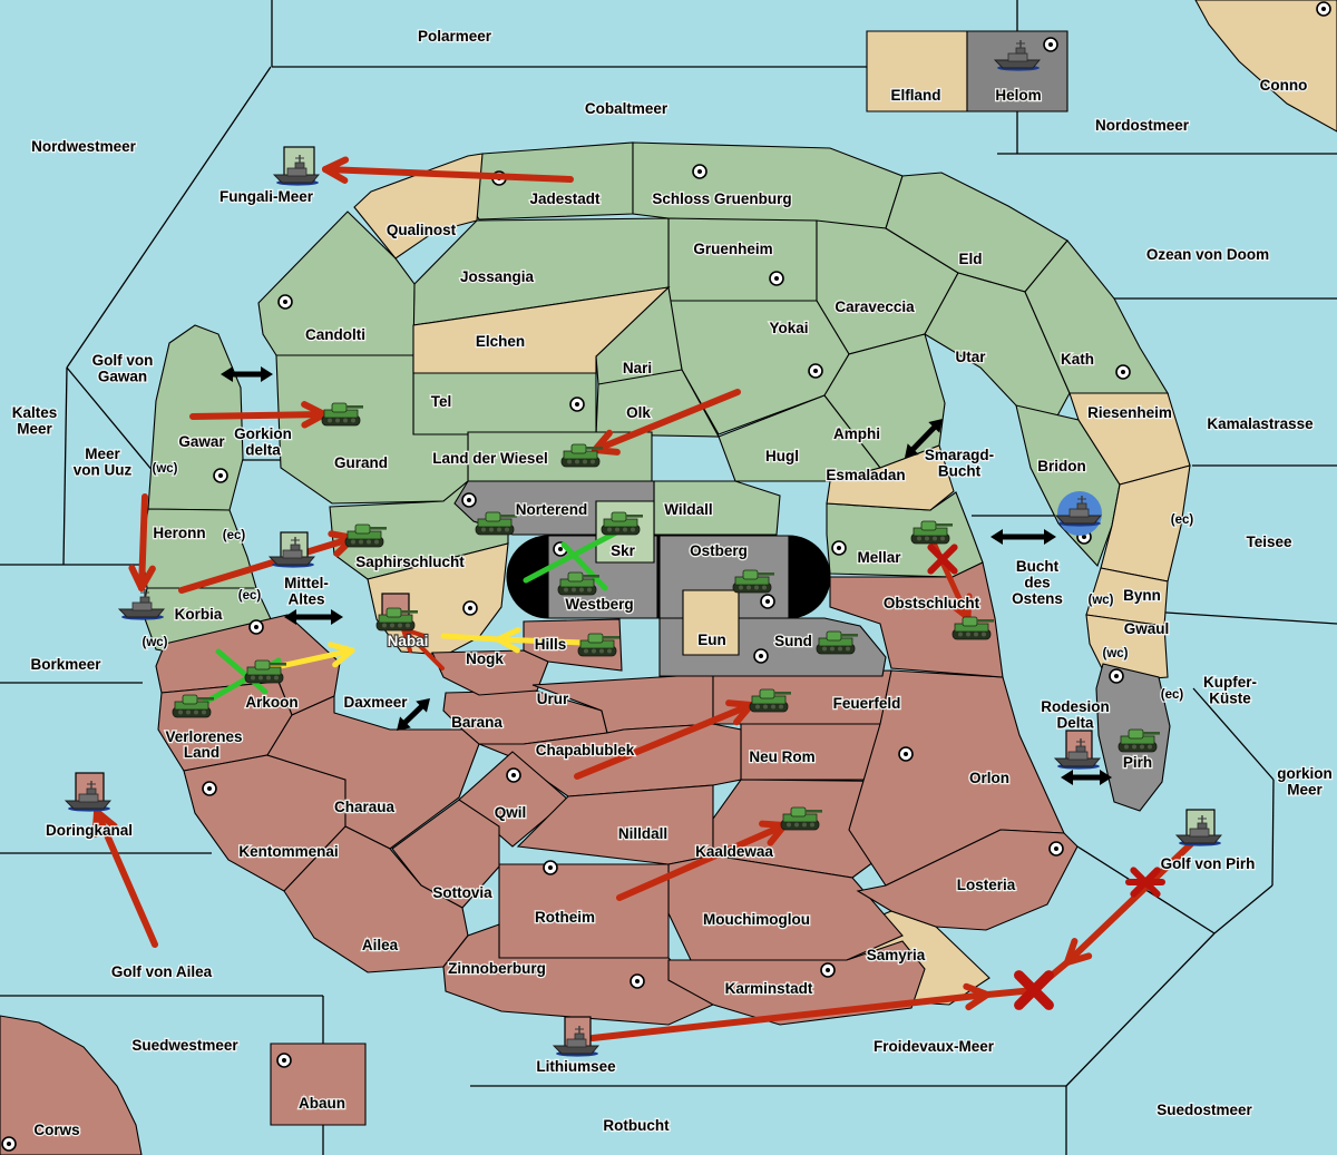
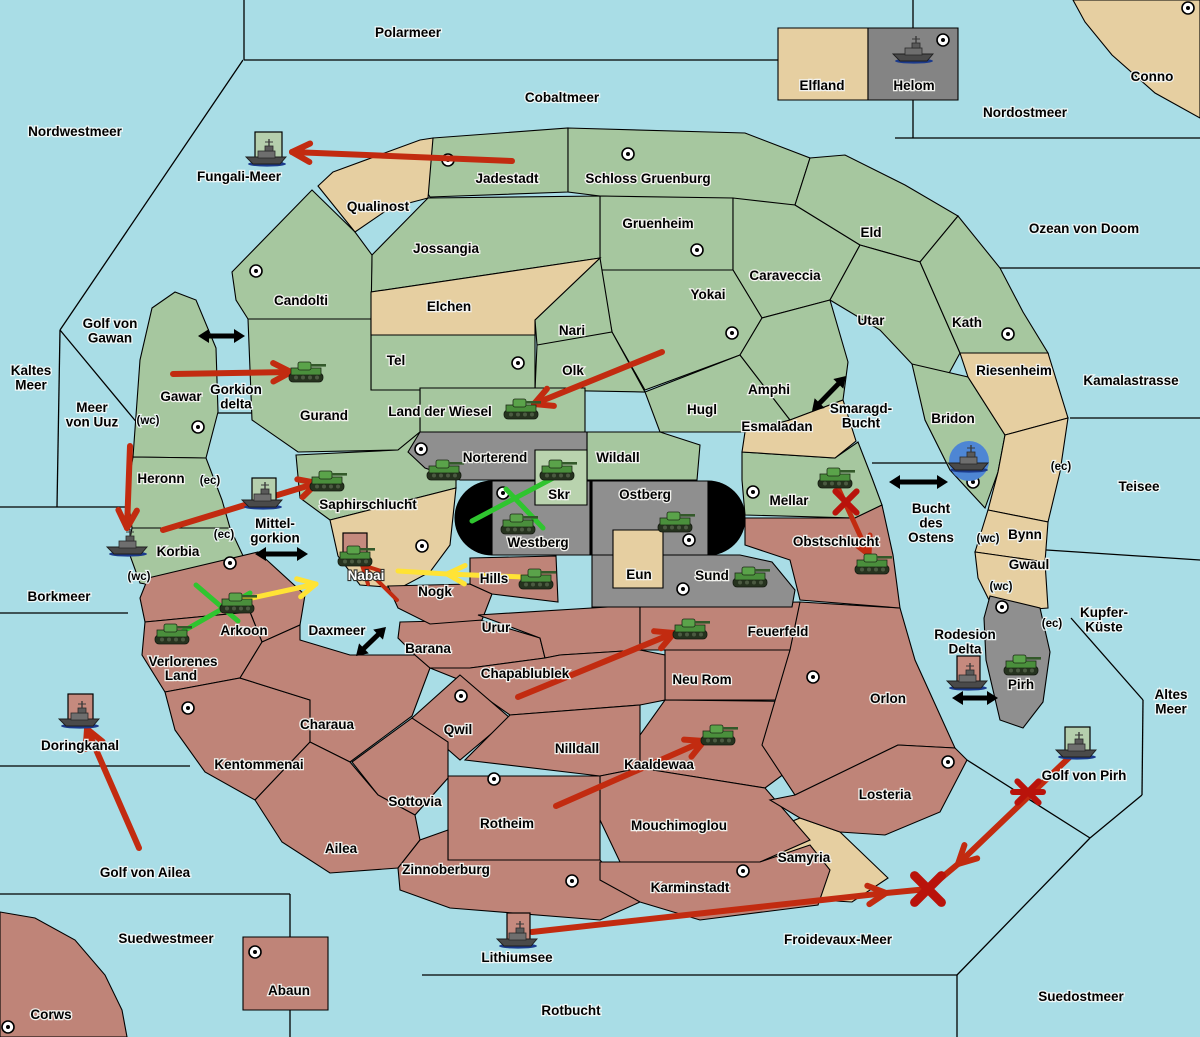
  Jadestadt
  Schloss Gruenburg
  Gruenheim
  Caraveccia
  Eld
  Utar
  Kath
  Bridon
  Jossangia
  Candolti
  Yokai
  Nari
  Olk
  Tel
  Land der Wiesel
  Hugl
  Amphi
  Wildall
  Gurand
  Saphirschlucht
  Mellar
  Gawar
  Heronn
  Korbia
  Qualinost
  Elchen
  Esmaladan
  Riesenheim
  Bynn
  Gwaul
  Nabai
  Samyria
  Conno
  Elfland
  Helom
  Arkoon
  Verlorenes
  Land
  Kentommenai
  Charaua
  Barana
  Nogk
  Hills
  Urur
  Feuerfeld
  Neu Rom
  Chapablublek
  Qwil
  Nilldall
  Kaaldewaa
  Mouchimoglou
  Rotheim
  Sottovia
  Ailea
  Zinnoberburg
  Karminstadt
  Orlon
  Losteria
  Obstschlucht
  Abaun
  Corws
  Norterend
  Pirh
  Westberg
  Ostberg
  Sund
  Skr
  Eun
  Polarmeer
  Cobaltmeer
  Nordwestmeer
  Fungali-Meer
  Nordostmeer
  Ozean von Doom
  Kaltes
  Meer
  Golf von
  Gawan
  Meer
  von Uuz
  Gorkion
  delta
  Mittel-
- Altes
+ gorkion
  Kamalastrasse
  Teisee
  Borkmeer
  Smaragd-
  Bucht
  Bucht
  des
  Ostens
  Kupfer-
  Küste
- gorkion
+ Altes
  Meer
  Daxmeer
  Doringkanal
  Golf von Ailea
  Suedwestmeer
  Froidevaux-Meer
  Rotbucht
  Suedostmeer
  Golf von Pirh
  Lithiumsee
  Rodesion
  Delta
  (wc)
  (ec)
  (ec)
  (wc)
  (ec)
  (wc)
  (wc)
  (ec)
